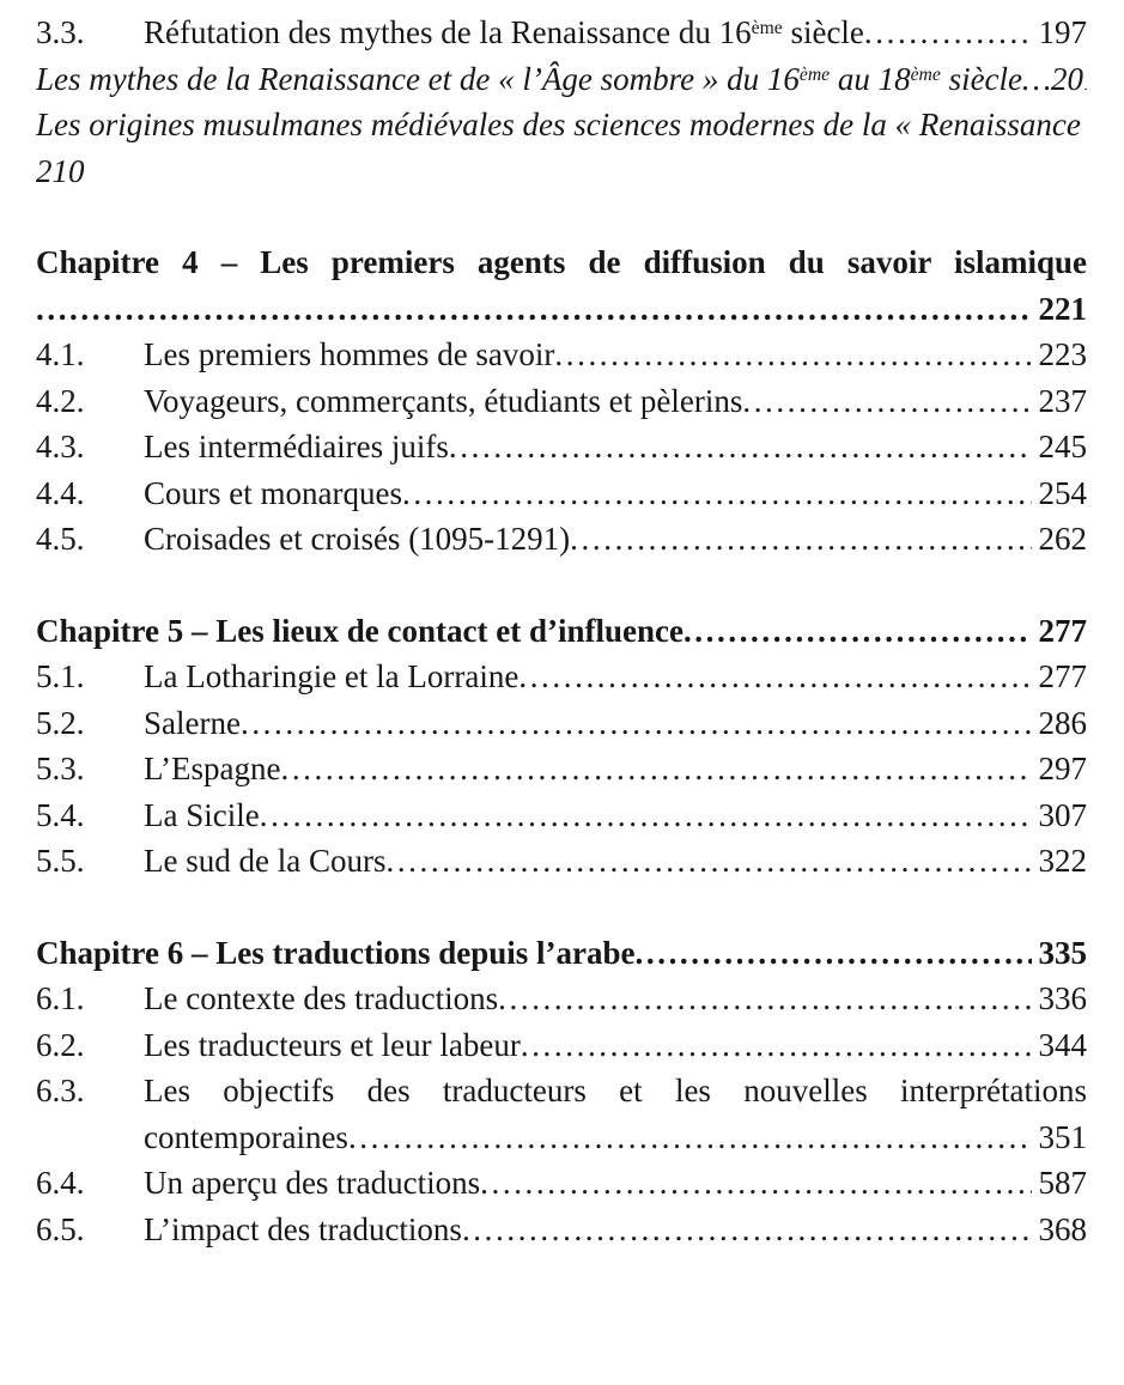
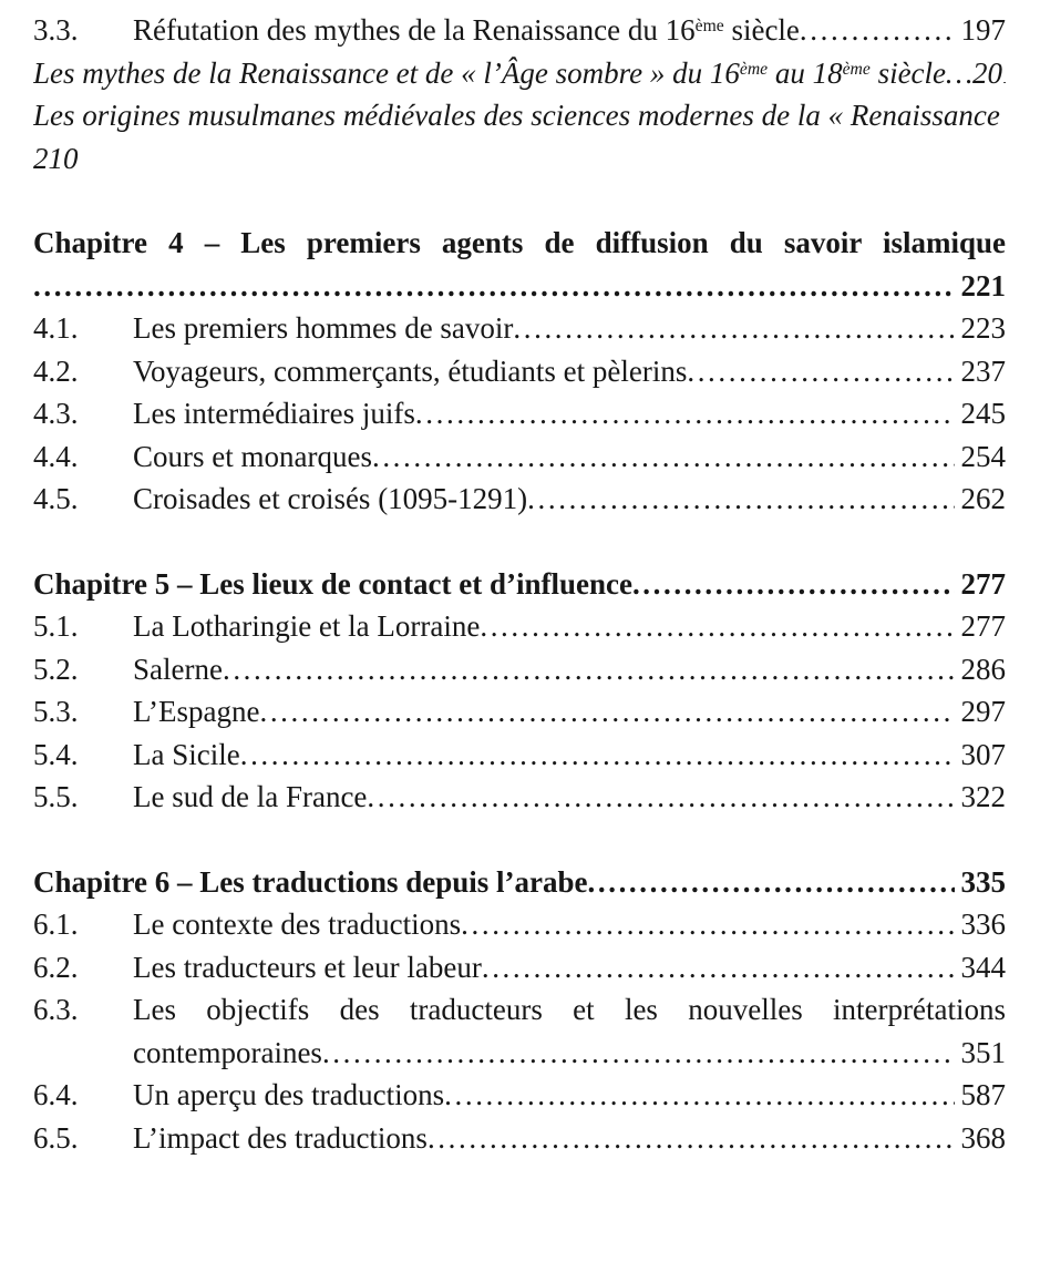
  3.3.
  Réfutation des mythes de la Renaissance du 16ème siècle
  197
  Les mythes de la Renaissance et de « l’Âge sombre » du 16ème au 18ème siècle…20
  Les origines musulmanes médiévales des sciences modernes de la « Renaissance
  210
  Chapitre 4 – Les premiers agents de diffusion du savoir islamique
  221
  4.1.
  Les premiers hommes de savoir
  223
  4.2.
  Voyageurs, commerçants, étudiants et pèlerins
  237
  4.3.
  Les intermédiaires juifs
  245
  4.4.
  Cours et monarques
  254
  4.5.
  Croisades et croisés (1095-1291)
  262
  Chapitre 5 – Les lieux de contact et d’influence
  277
  5.1.
  La Lotharingie et la Lorraine
  277
  5.2.
  Salerne
  286
  5.3.
  L’Espagne
  297
  5.4.
  La Sicile
  307
  5.5.
- Le sud de la Cours
+ Le sud de la France
  322
  Chapitre 6 – Les traductions depuis l’arabe
  335
  6.1.
  Le contexte des traductions
  336
  6.2.
  Les traducteurs et leur labeur
  344
  6.3.
  Les objectifs des traducteurs et les nouvelles interprétations
  contemporaines
  351
  6.4.
  Un aperçu des traductions
  587
  6.5.
  L’impact des traductions
  368
